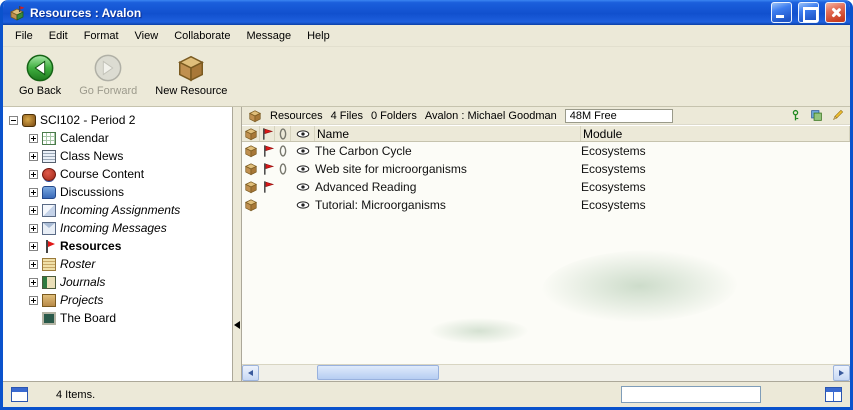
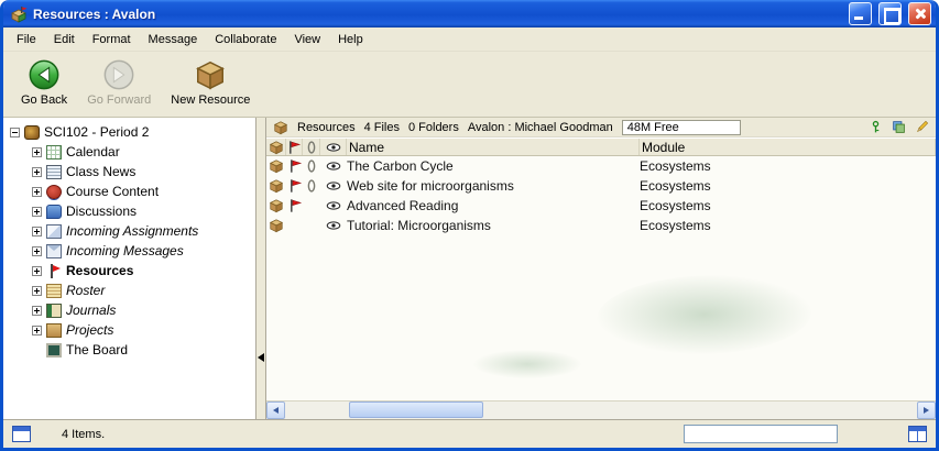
  Resources : Avalon
  File
  Edit
  Format
- View
+ Message
  Collaborate
- Message
+ View
  Help
  Go Back
  Go Forward
  New Resource
  SCI102 - Period 2
  Calendar
  Class News
  Course Content
  Discussions
  Incoming Assignments
  Incoming Messages
  Resources
  Roster
  Journals
  Projects
  The Board
  Resources
  4 Files
  0 Folders
  Avalon : Michael Goodman
  48M Free
  Name
  Module
  The Carbon Cycle
  Ecosystems
  Web site for microorganisms
  Ecosystems
  Advanced Reading
  Ecosystems
  Tutorial: Microorganisms
  Ecosystems
  4 Items.
